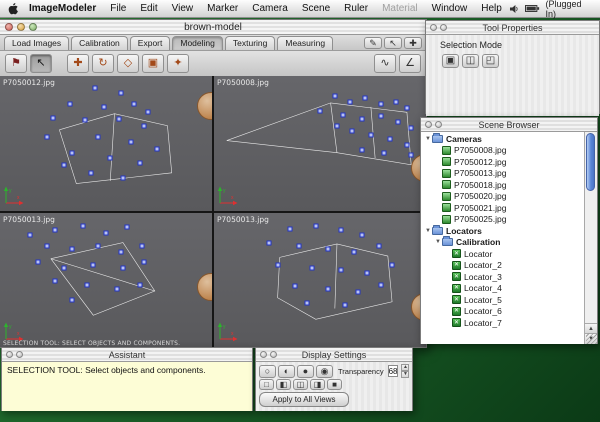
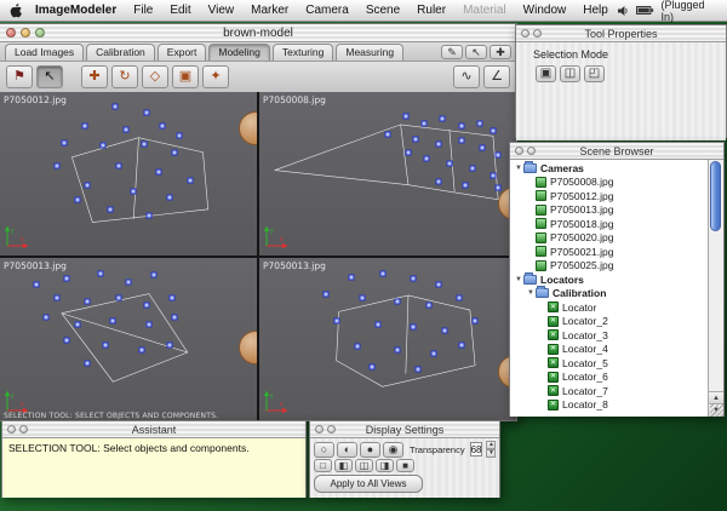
  ImageModeler
  File
  Edit
  View
  Marker
  Camera
  Scene
  Ruler
  Material
  Window
  Help
  (Plugged In)
  brown-model
  Load Images
  Calibration
  Export
  Modeling
  Texturing
  Measuring
  ✎
  ↖
  ✚
  ⚑
  ↖
  ✚
  ↻
  ◇
  ▣
  ✦
  ∿
  ∠
  P7050012.jpg
  P7050008.jpg
  P7050013.jpg
  P7050013.jpg
  Tool Properties
  Selection Mode
  ▣
  ◫
  ◰
  Scene Browser
  Cameras
  P7050008.jpg
  P7050012.jpg
  P7050013.jpg
  P7050018.jpg
  P7050020.jpg
  P7050021.jpg
  P7050025.jpg
  Locators
  Calibration
  Locator
  Locator_2
  Locator_3
  Locator_4
  Locator_5
  Locator_6
  Locator_7
+ Locator_8
  Assistant
  SELECTION TOOL: Select objects and components.
  Display Settings
  ○
  ◐
  ●
  ◉
  Transparency
  68
  □
  ◧
  ◫
  ◨
  ■
  Apply to All Views
